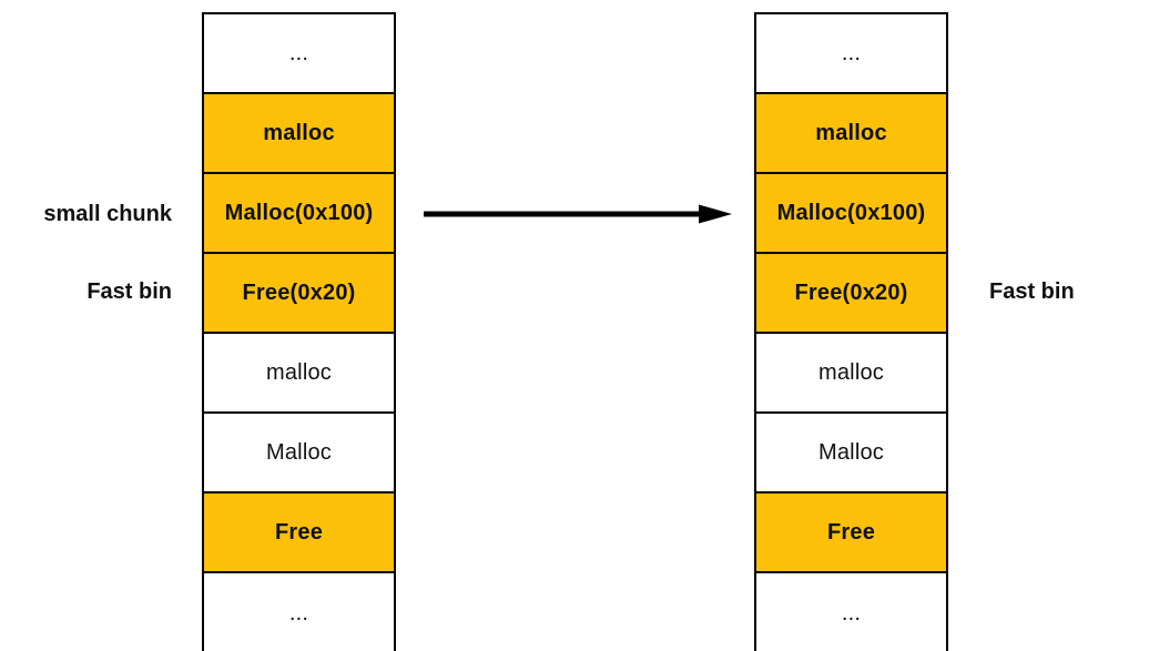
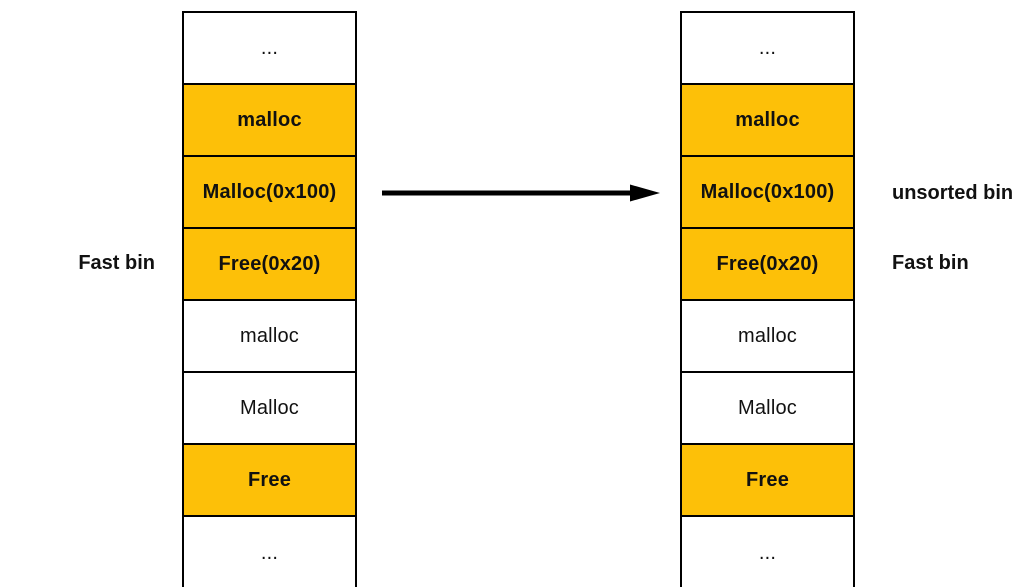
- small chunk
  Fast bin
+ unsorted bin
  Fast bin
  ...
  malloc
  Malloc(0x100)
  Free(0x20)
  malloc
  Malloc
  Free
  ...
  ...
  malloc
  Malloc(0x100)
  Free(0x20)
  malloc
  Malloc
  Free
  ...
